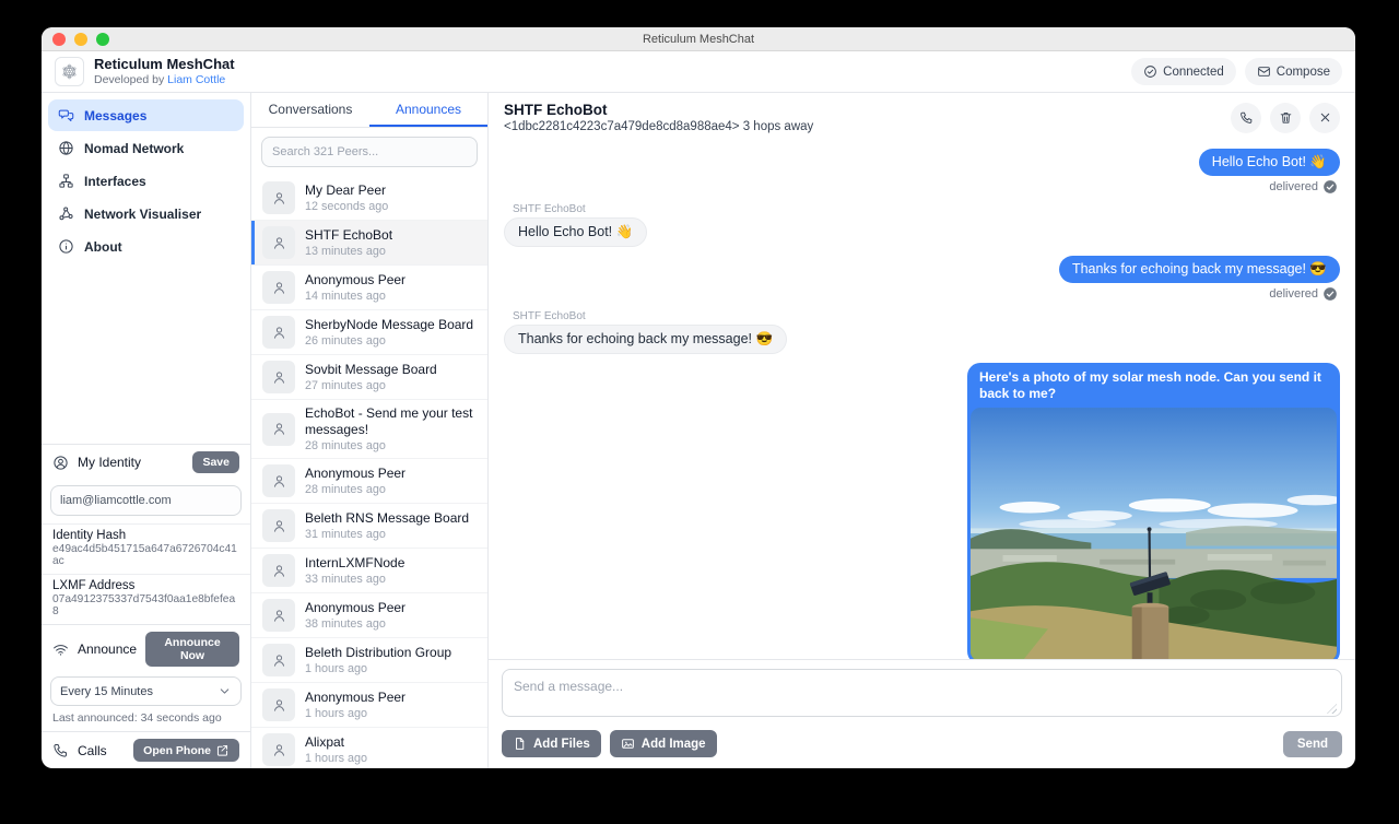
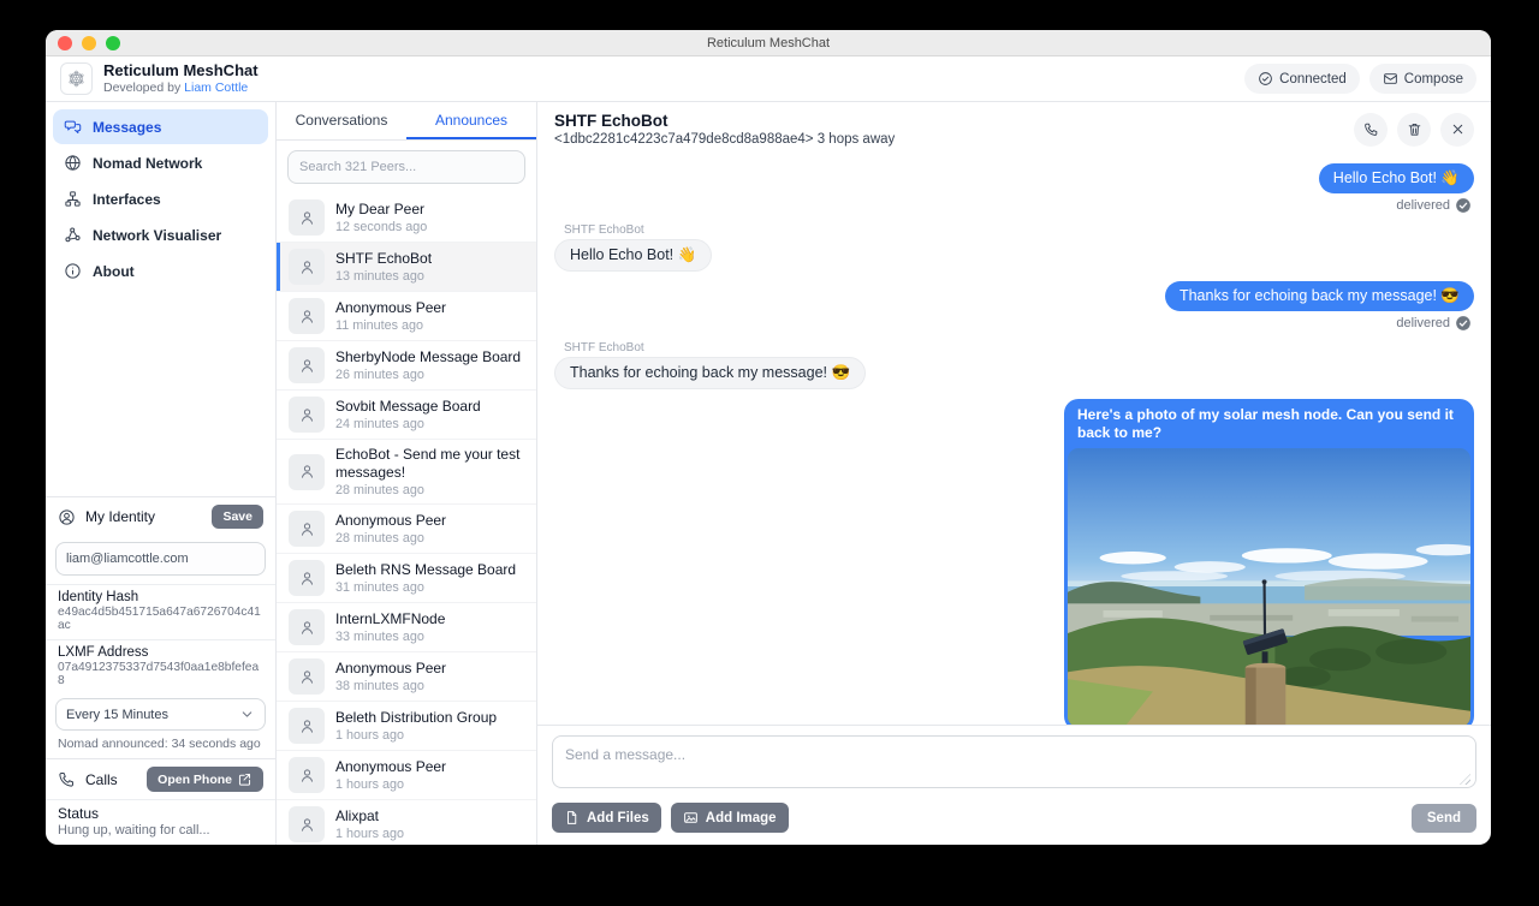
  Reticulum MeshChat
  Reticulum MeshChat
  Developed by Liam Cottle
  Connected
  Compose
  Messages
  Nomad Network
  Interfaces
  Network Visualiser
  About
  My Identity
  Save
  liam@liamcottle.com
  Identity Hash
  e49ac4d5b451715a647a6726704c41ac
  LXMF Address
  07a4912375337d7543f0aa1e8bfefea8
- Announce
- Announce Now
  Every 15 Minutes
- Last announced: 34 seconds ago
+ Nomad announced: 34 seconds ago
  Calls
  Open Phone
+ Status
+ Hung up, waiting for call...
  Conversations
  Announces
  Search 321 Peers...
  My Dear Peer
  12 seconds ago
  SHTF EchoBot
  13 minutes ago
  Anonymous Peer
- 14 minutes ago
+ 11 minutes ago
  SherbyNode Message Board
  26 minutes ago
  Sovbit Message Board
- 27 minutes ago
+ 24 minutes ago
  EchoBot - Send me your test messages!
  28 minutes ago
  Anonymous Peer
  28 minutes ago
  Beleth RNS Message Board
  31 minutes ago
  InternLXMFNode
  33 minutes ago
  Anonymous Peer
  38 minutes ago
  Beleth Distribution Group
  1 hours ago
  Anonymous Peer
  1 hours ago
  Alixpat
  1 hours ago
  SHTF EchoBot
  <1dbc2281c4223c7a479de8cd8a988ae4> 3 hops away
  Hello Echo Bot! 👋
  delivered
  SHTF EchoBot
  Hello Echo Bot! 👋
  Thanks for echoing back my message! 😎
  delivered
  SHTF EchoBot
  Thanks for echoing back my message! 😎
  Here's a photo of my solar mesh node. Can you send it back to me?
  Send a message...
  Add Files
  Add Image
  Send
